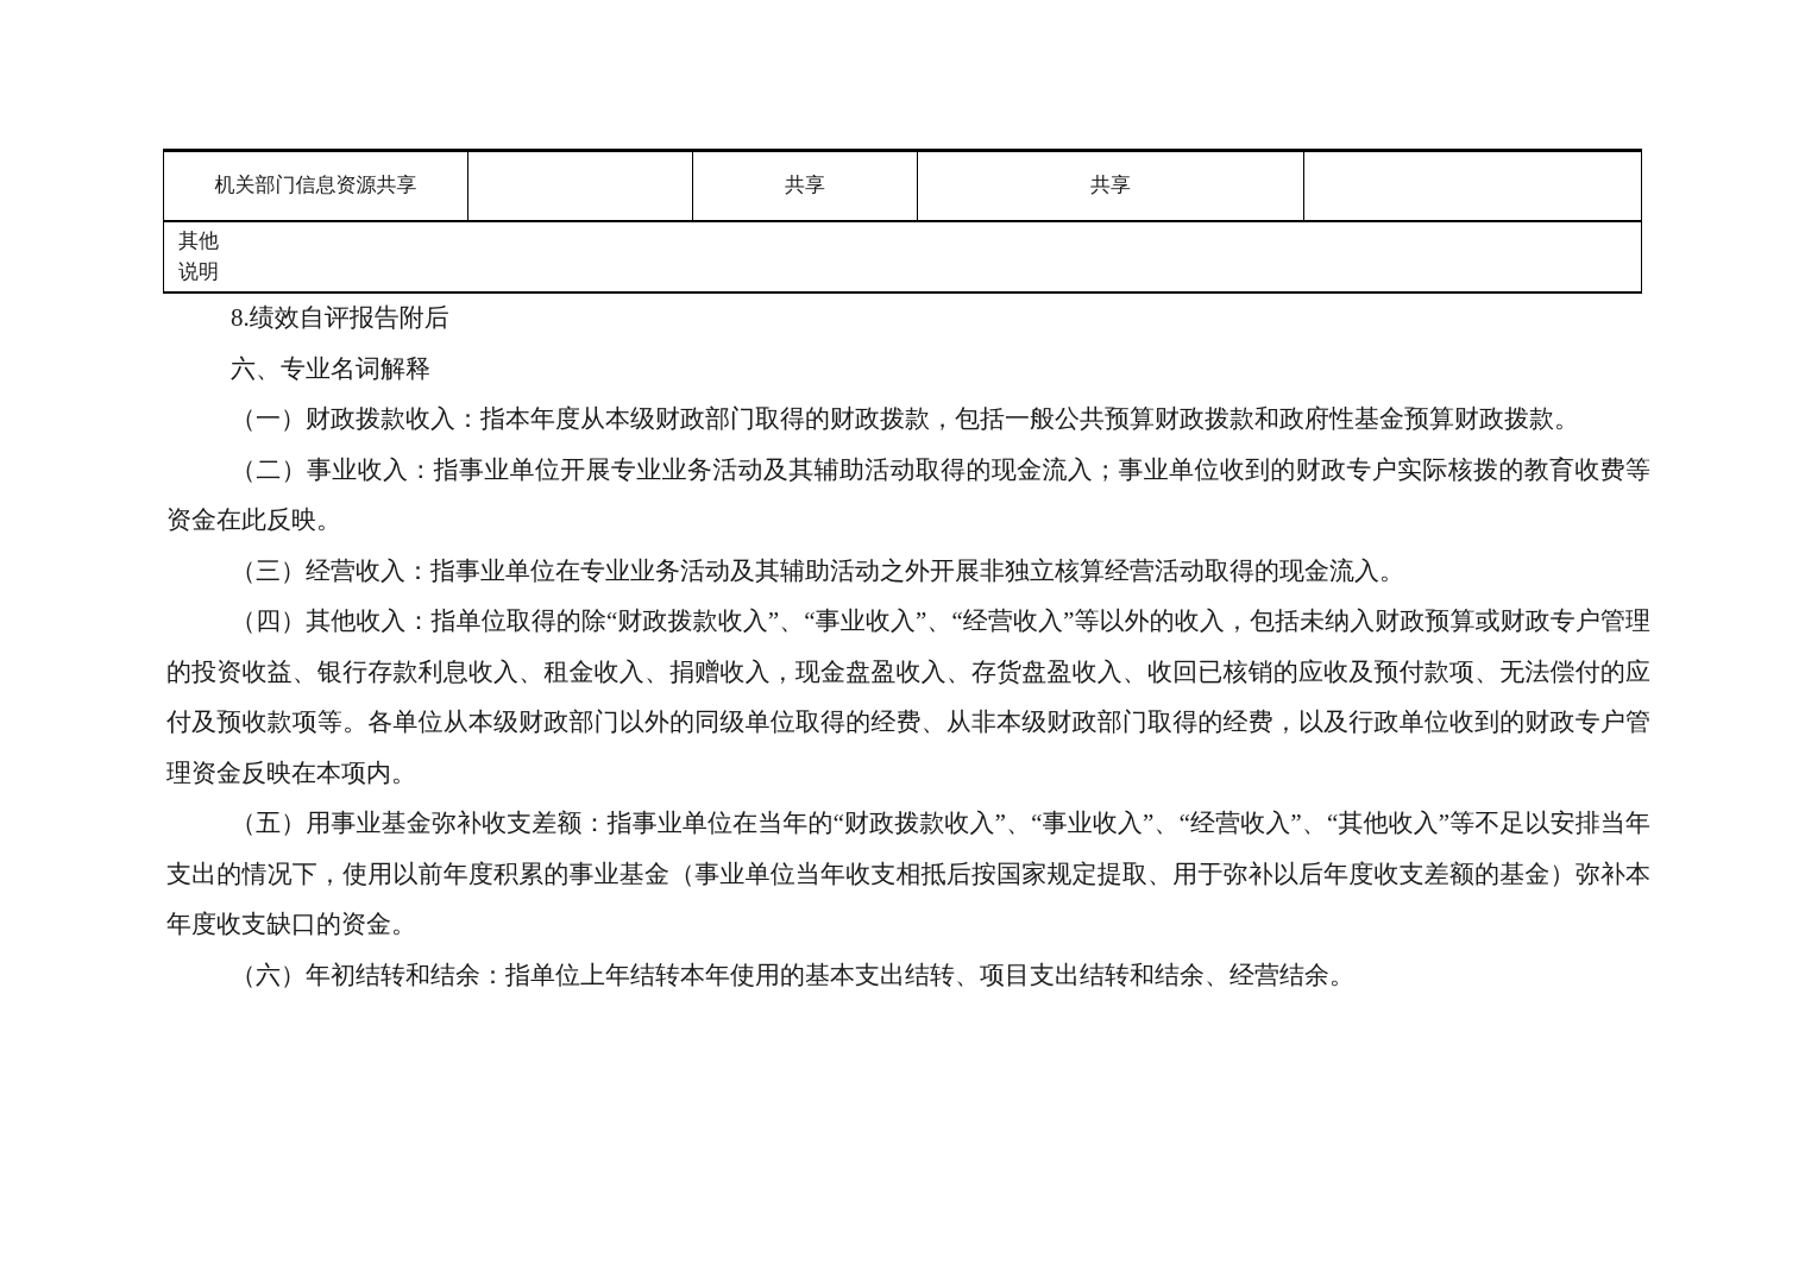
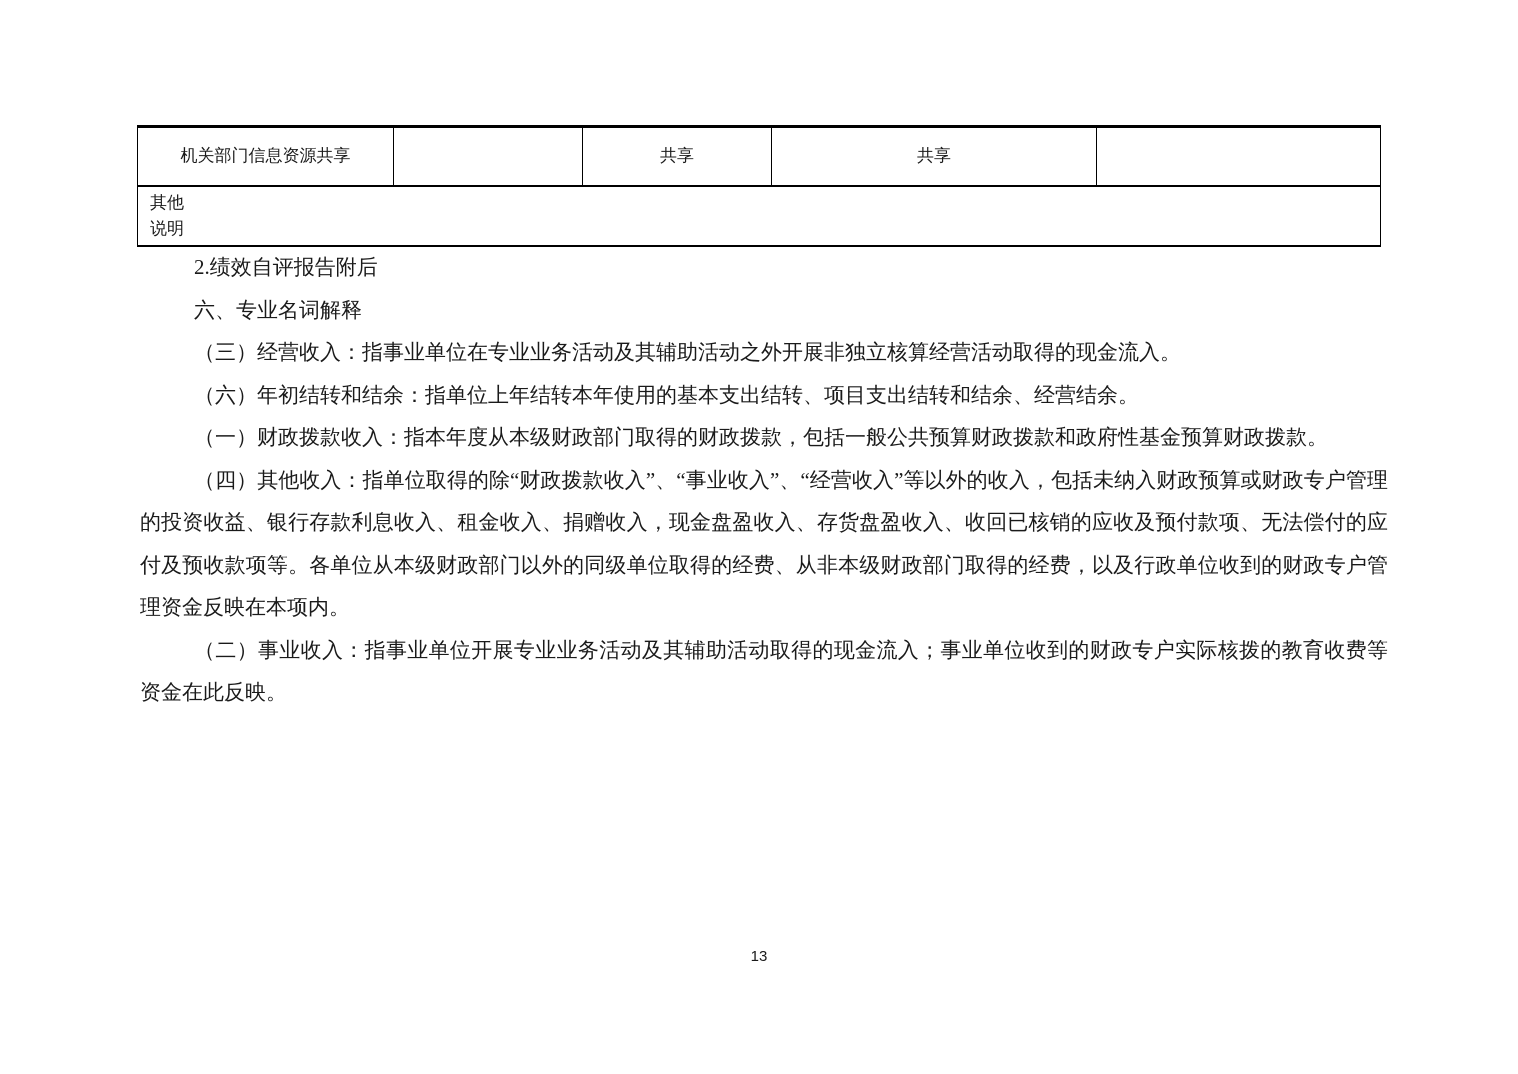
  机关部门信息资源共享		共享	共享
  其他 说明
- 8.绩效自评报告附后
+ 2.绩效自评报告附后
  六、专业名词解释
- （一）财政拨款收入：指本年度从本级财政部门取得的财政拨款，包括一般公共预算财政拨款和政府性基金预算财政拨款。
+ （三）经营收入：指事业单位在专业业务活动及其辅助活动之外开展非独立核算经营活动取得的现金流入。
- （二）事业收入：指事业单位开展专业业务活动及其辅助活动取得的现金流入；事业单位收到的财政专户实际核拨的教育收费等资金在此反映。
+ （六）年初结转和结余：指单位上年结转本年使用的基本支出结转、项目支出结转和结余、经营结余。
- （三）经营收入：指事业单位在专业业务活动及其辅助活动之外开展非独立核算经营活动取得的现金流入。
+ （一）财政拨款收入：指本年度从本级财政部门取得的财政拨款，包括一般公共预算财政拨款和政府性基金预算财政拨款。
  （四）其他收入：指单位取得的除“财政拨款收入”、“事业收入”、“经营收入”等以外的收入，包括未纳入财政预算或财政专户管理的投资收益、银行存款利息收入、租金收入、捐赠收入，现金盘盈收入、存货盘盈收入、收回已核销的应收及预付款项、无法偿付的应付及预收款项等。各单位从本级财政部门以外的同级单位取得的经费、从非本级财政部门取得的经费，以及行政单位收到的财政专户管理资金反映在本项内。
- （五）用事业基金弥补收支差额：指事业单位在当年的“财政拨款收入”、“事业收入”、“经营收入”、“其他收入”等不足以安排当年支出的情况下，使用以前年度积累的事业基金（事业单位当年收支相抵后按国家规定提取、用于弥补以后年度收支差额的基金）弥补本年度收支缺口的资金。
- （六）年初结转和结余：指单位上年结转本年使用的基本支出结转、项目支出结转和结余、经营结余。
+ （二）事业收入：指事业单位开展专业业务活动及其辅助活动取得的现金流入；事业单位收到的财政专户实际核拨的教育收费等资金在此反映。
+ 13
